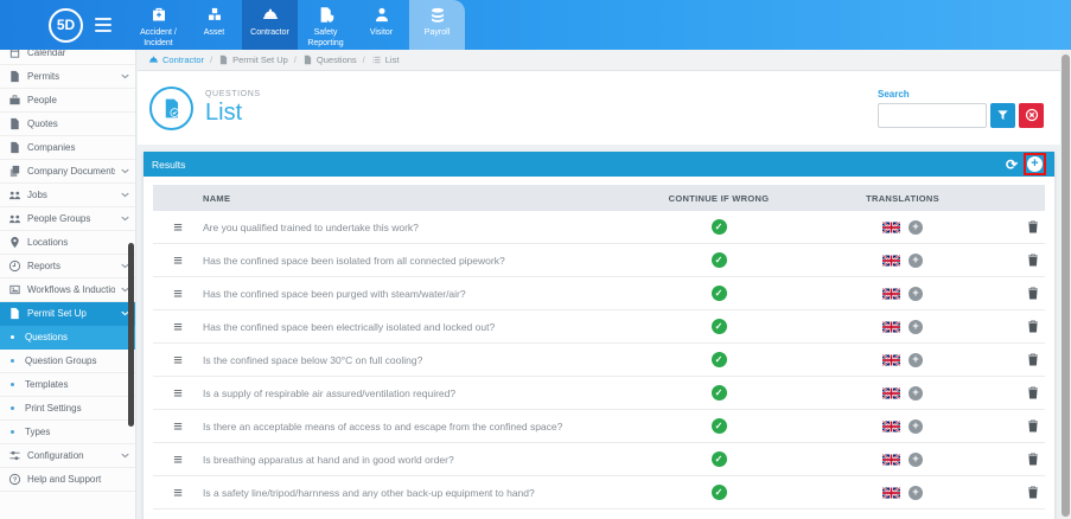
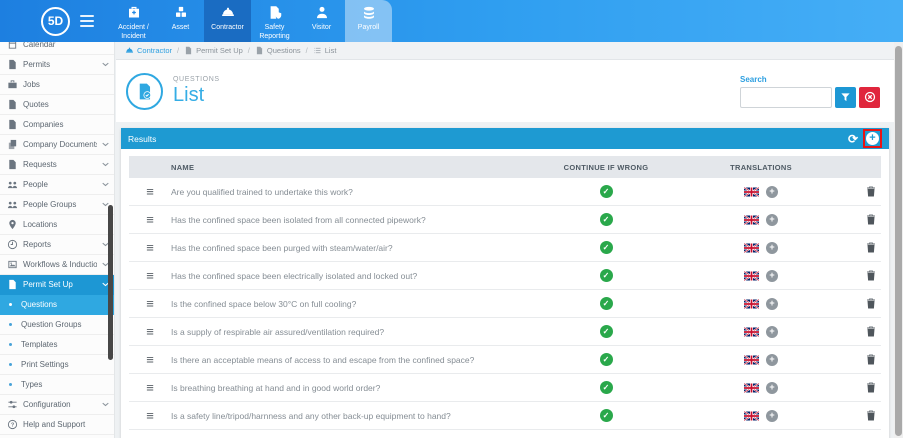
  5D
  Calendar
  Permits
- People
+ Jobs
  Quotes
  Companies
  Company Document
+ Requests
- Jobs
+ People
  People Groups
  Locations
  Reports
  Workflows & Inductio
  Permit Set Up
  Questions
  Question Groups
  Templates
  Print Settings
  Types
  Configuration
  Help and Support
  Contractor
  /
  Permit Set Up
  /
  Questions
  /
  List
  List
  Search
  Results
  ⟳
  +
  NAME
  CONTINUE IF WRONG
  TRANSLATIONS
  ≡
  Are you qualified trained to undertake this work?
  ✓
  +
  ≡
  Has the confined space been isolated from all connected pipework?
  ✓
  +
  ≡
  Has the confined space been purged with steam/water/air?
  ✓
  +
  ≡
  Has the confined space been electrically isolated and locked out?
  ✓
  +
  ≡
  Is the confined space below 30°C on full cooling?
  ✓
  +
  ≡
  Is a supply of respirable air assured/ventilation required?
  ✓
  +
  ≡
  Is there an acceptable means of access to and escape from the confined space?
  ✓
  +
  ≡
- Is breathing apparatus at hand and in good world order?
+ Is breathing breathing at hand and in good world order?
  ✓
  +
  ≡
  Is a safety line/tripod/harnness and any other back-up equipment to hand?
  ✓
  +
